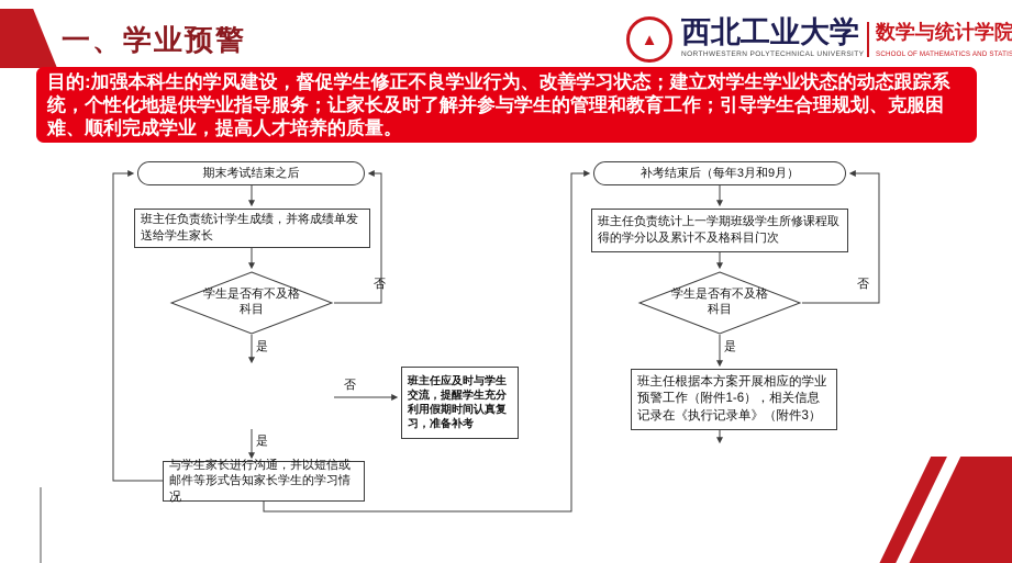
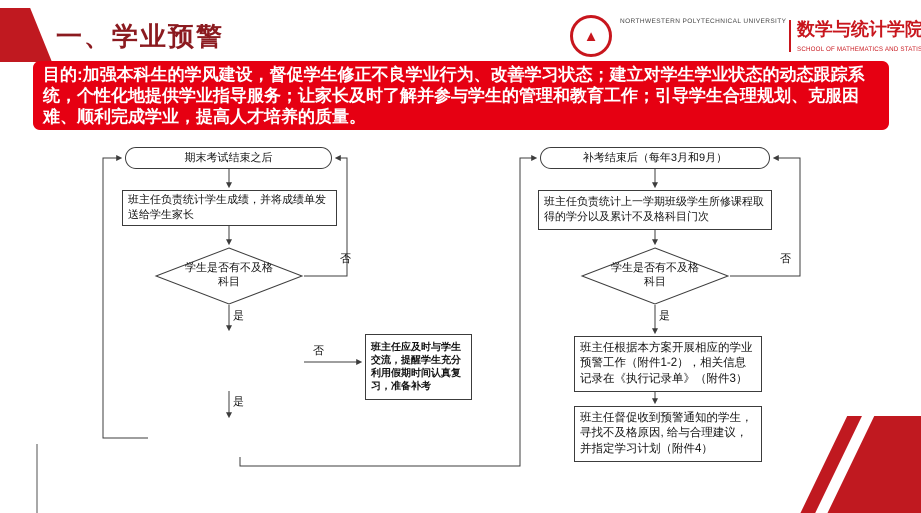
  一、学业预警
  ▲
- 西北工业大学
  数学与统计学院
  目的:加强本科生的学风建设，督促学生修正不良学业行为、改善学习状态；建立对学生学业状态的动态跟踪系统，个性化地提供学业指导服务；让家长及时了解并参与学生的管理和教育工作；引导学生合理规划、克服困难、顺利完成学业，提高人才培养的质量。
  期末考试结束之后
  班主任负责统计学生成绩，并将成绩单发送给学生家长
  学生是否有不及格科目
  班主任应及时与学生交流，提醒学生充分利用假期时间认真复习，准备补考
- 与学生家长进行沟通，并以短信或邮件等形式告知家长学生的学习情况
  补考结束后（每年3月和9月）
  班主任负责统计上一学期班级学生所修课程取得的学分以及累计不及格科目门次
  学生是否有不及格科目
- 班主任根据本方案开展相应的学业预警工作（附件1-6），相关信息记录在《执行记录单》（附件3）
+ 班主任根据本方案开展相应的学业预警工作（附件1-2），相关信息记录在《执行记录单》（附件3）
+ 班主任督促收到预警通知的学生，寻找不及格原因, 给与合理建议，并指定学习计划（附件4）
  否
  是
  否
  是
  否
  是
